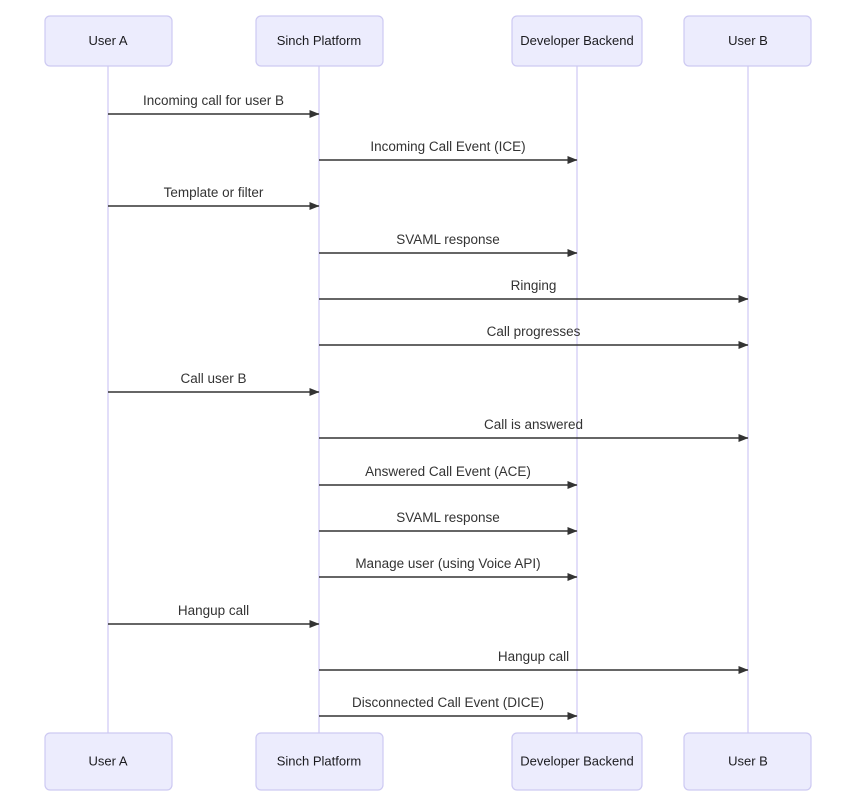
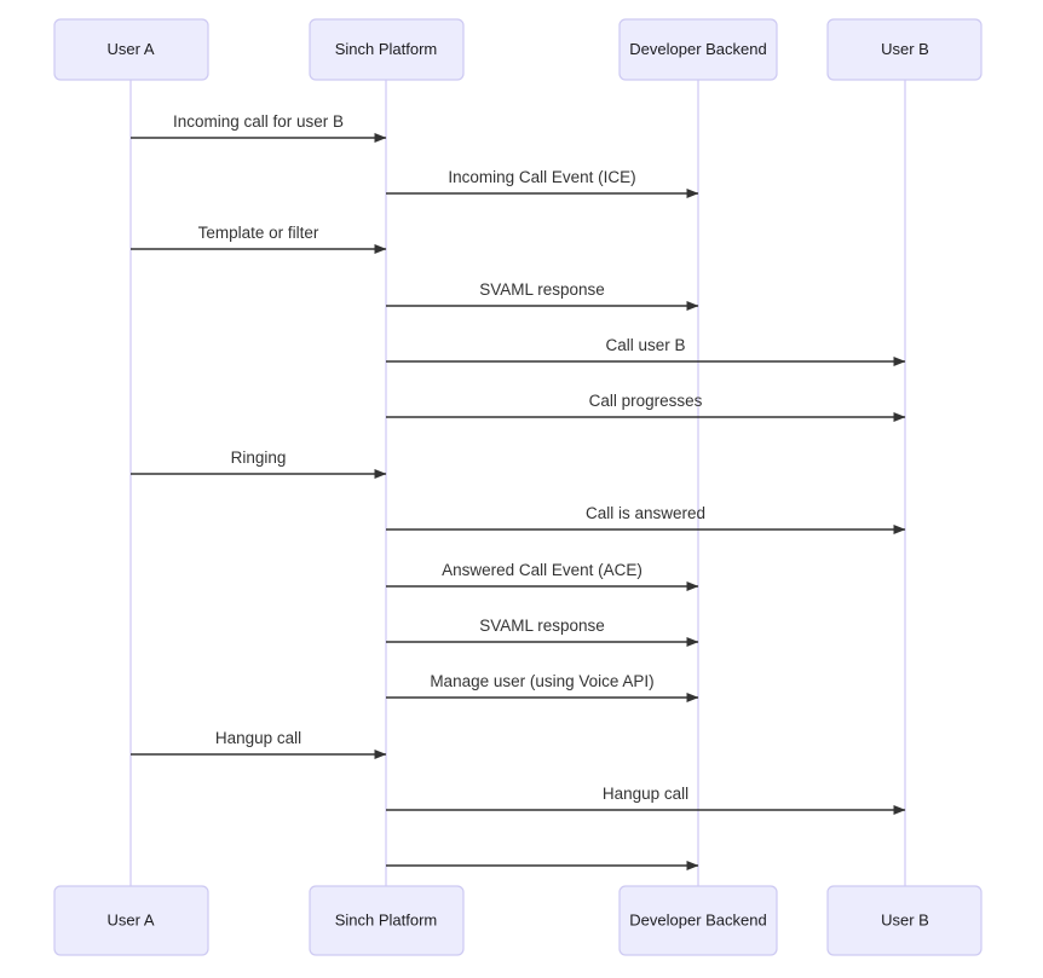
  Incoming call for user B
  Incoming Call Event (ICE)
  Template or filter
  SVAML response
- Ringing
+ Call user B
  Call progresses
- Call user B
+ Ringing
  Call is answered
  Answered Call Event (ACE)
  SVAML response
  Manage user (using Voice API)
  Hangup call
  Hangup call
- Disconnected Call Event (DICE)
  User A
  Sinch Platform
  Developer Backend
  User B
  User A
  Sinch Platform
  Developer Backend
  User B
